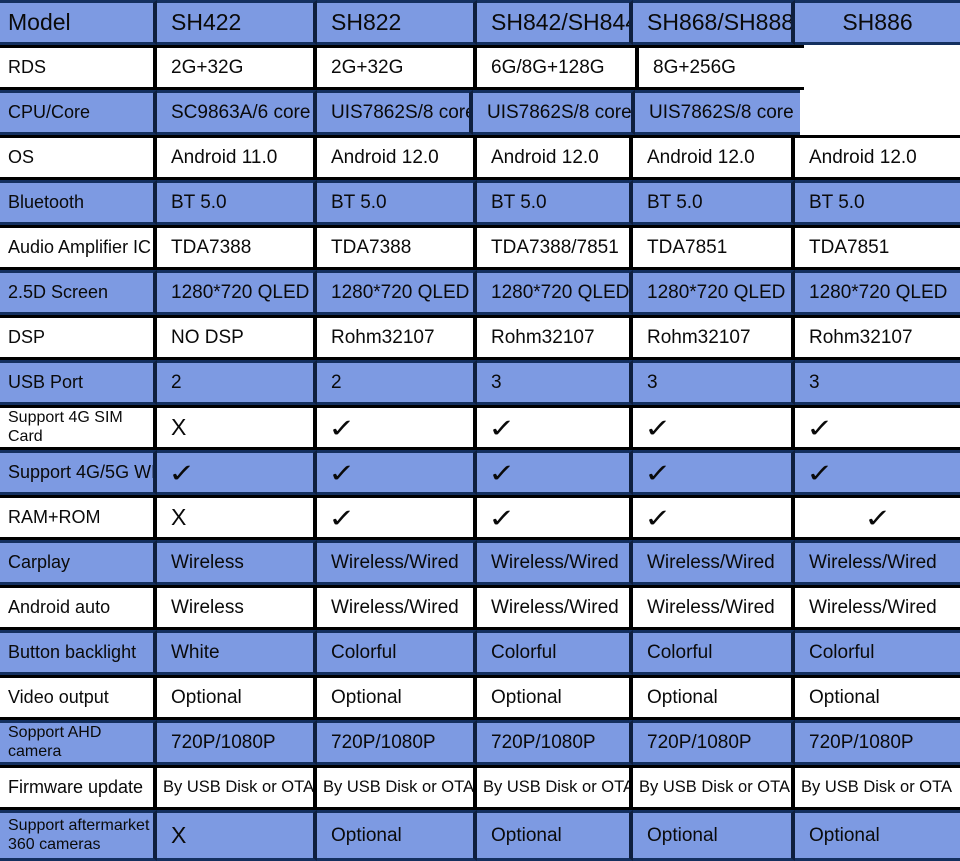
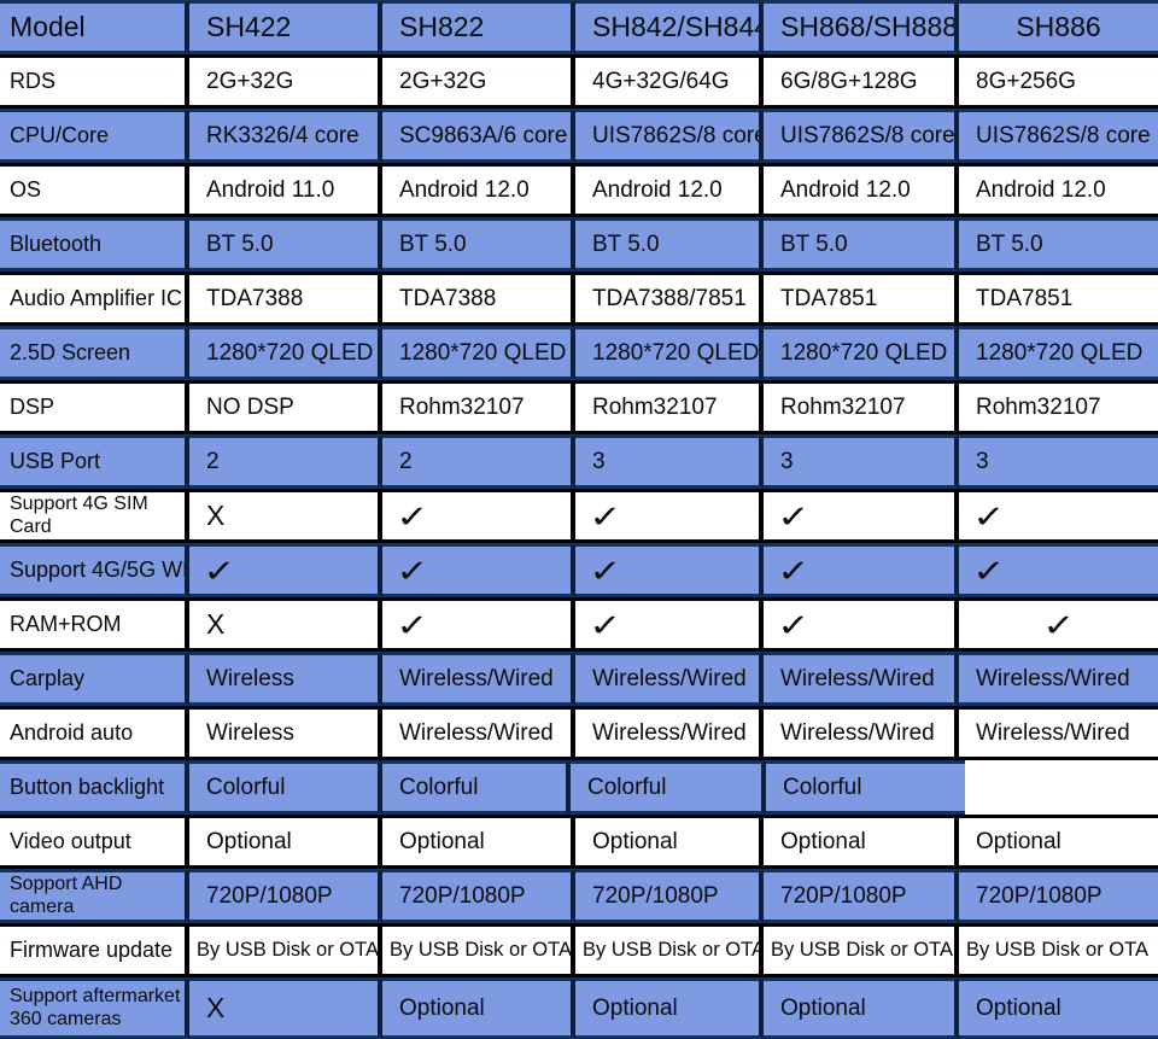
  Model
  SH422
  SH822
  SH842/SH84
  SH868/SH888
  SH886
  RDS
  2G+32G
  2G+32G
+ 4G+32G/64G
  6G/8G+128G
  8G+256G
  CPU/Core
+ RK3326/4 core
  SC9863A/6 core
  UIS7862S/8 cor
  UIS7862S/8 core
  UIS7862S/8 core
  OS
  Android 11.0
  Android 12.0
  Android 12.0
  Android 12.0
  Android 12.0
  Bluetooth
  BT 5.0
  BT 5.0
  BT 5.0
  BT 5.0
  BT 5.0
  Audio Amplifier IC
  TDA7388
  TDA7388
  TDA7388/7851
  TDA7851
  TDA7851
  2.5D Screen
  1280*720 QLED
  1280*720 QLED
  1280*720 QLED
  1280*720 QLED
  1280*720 QLED
  DSP
  NO DSP
  Rohm32107
  Rohm32107
  Rohm32107
  Rohm32107
  USB Port
  2
  2
  3
  3
  3
  Support 4G SIM Card
  X
  ✓
  ✓
  ✓
  ✓
  Support 4G/5G W
  ✓
  ✓
  ✓
  ✓
  ✓
  RAM+ROM
  X
  ✓
  ✓
  ✓
  ✓
  Carplay
  Wireless
  Wireless/Wired
  Wireless/Wired
  Wireless/Wired
  Wireless/Wired
  Android auto
  Wireless
  Wireless/Wired
  Wireless/Wired
  Wireless/Wired
  Wireless/Wired
  Button backlight
- White
  Colorful
  Colorful
  Colorful
  Colorful
  Video output
  Optional
  Optional
  Optional
  Optional
  Optional
  Sopport AHD camera
  720P/1080P
  720P/1080P
  720P/1080P
  720P/1080P
  720P/1080P
  Firmware update
  By USB Disk or OTA
  By USB Disk or OTA
  By USB Disk or OTA
  By USB Disk or OTA
  By USB Disk or OTA
  Support aftermarket 360 cameras
  X
  Optional
  Optional
  Optional
  Optional
